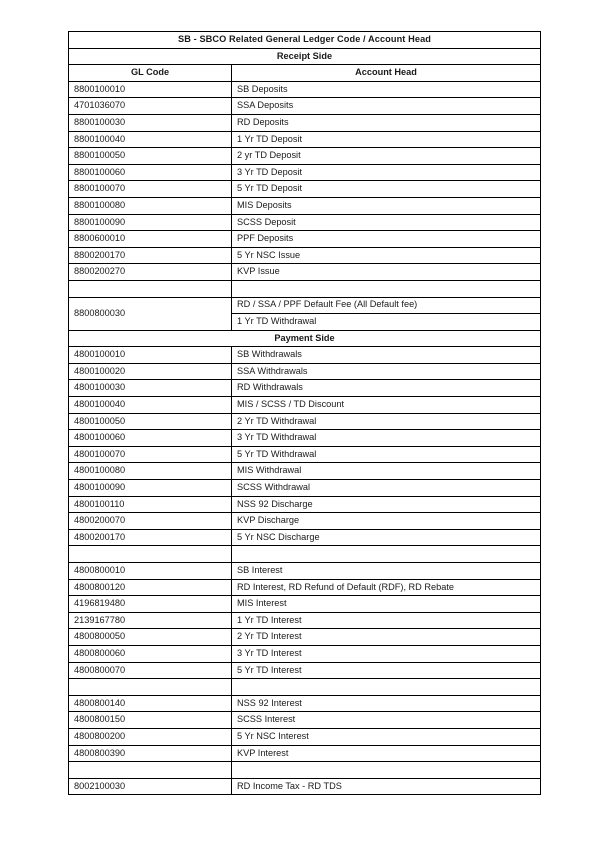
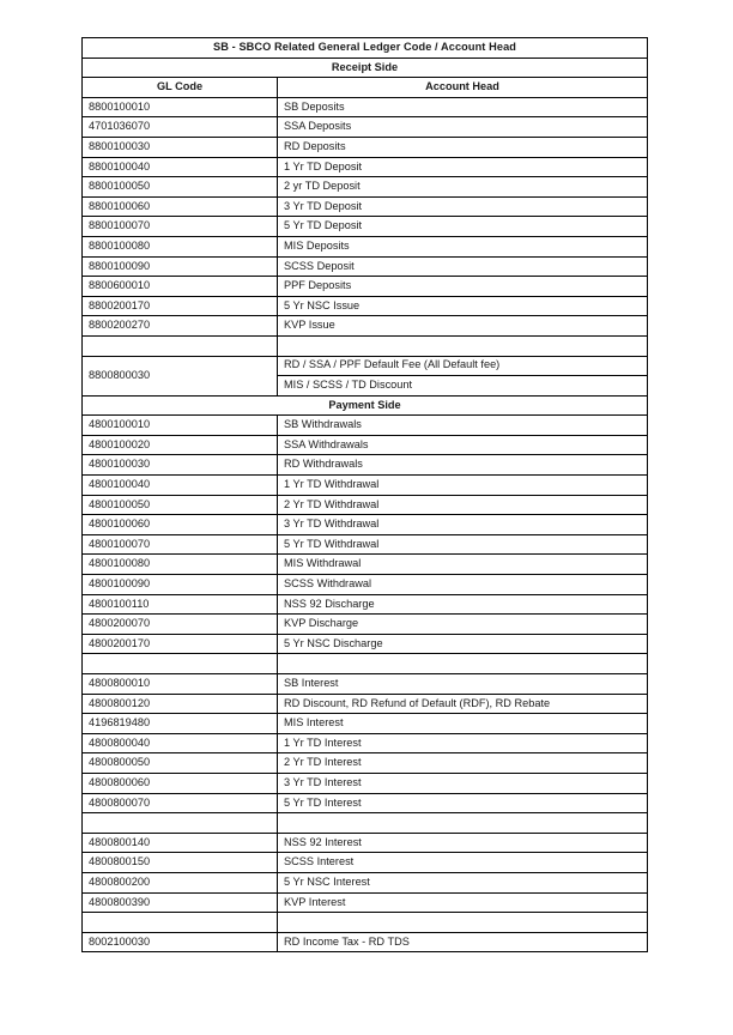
  SB - SBCO Related General Ledger Code / Account Head
  Receipt Side
  GL Code	Account Head
  8800100010	SB Deposits
  4701036070	SSA Deposits
  8800100030	RD Deposits
  8800100040	1 Yr TD Deposit
  8800100050	2 yr TD Deposit
  8800100060	3 Yr TD Deposit
  8800100070	5 Yr TD Deposit
  8800100080	MIS Deposits
  8800100090	SCSS Deposit
  8800600010	PPF Deposits
  8800200170	5 Yr NSC Issue
  8800200270	KVP Issue
  8800800030	RD / SSA / PPF Default Fee (All Default fee)
- 1 Yr TD Withdrawal
+ MIS / SCSS / TD Discount
  Payment Side
  4800100010	SB Withdrawals
  4800100020	SSA Withdrawals
  4800100030	RD Withdrawals
- 4800100040	MIS / SCSS / TD Discount
+ 4800100040	1 Yr TD Withdrawal
  4800100050	2 Yr TD Withdrawal
  4800100060	3 Yr TD Withdrawal
  4800100070	5 Yr TD Withdrawal
  4800100080	MIS Withdrawal
  4800100090	SCSS Withdrawal
  4800100110	NSS 92 Discharge
  4800200070	KVP Discharge
  4800200170	5 Yr NSC Discharge
  4800800010	SB Interest
- 4800800120	RD Interest, RD Refund of Default (RDF), RD Rebate
+ 4800800120	RD Discount, RD Refund of Default (RDF), RD Rebate
  4196819480	MIS Interest
- 2139167780	1 Yr TD Interest
+ 4800800040	1 Yr TD Interest
  4800800050	2 Yr TD Interest
  4800800060	3 Yr TD Interest
  4800800070	5 Yr TD Interest
  4800800140	NSS 92 Interest
  4800800150	SCSS Interest
  4800800200	5 Yr NSC Interest
  4800800390	KVP Interest
  8002100030	RD Income Tax - RD TDS
